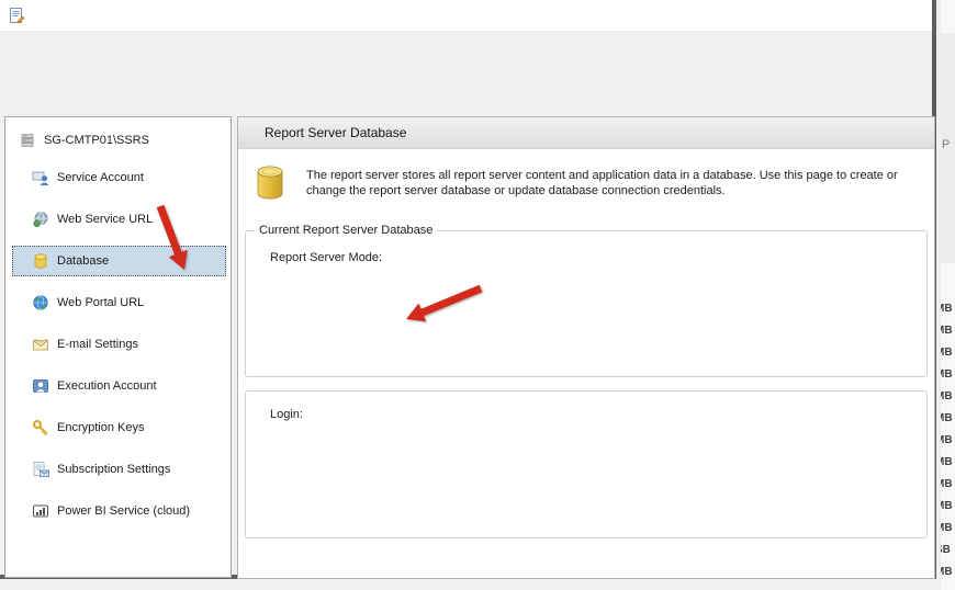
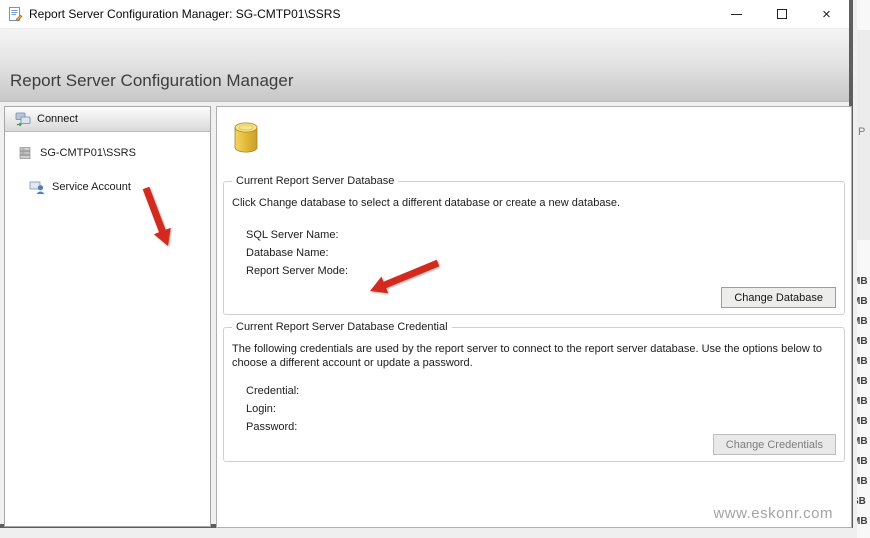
  P
  MB
  MB
  MB
  MB
  MB
  MB
  MB
  MB
  MB
  MB
  MB
  MB
+ Report Server Configuration Manager: SG-CMTP01\SSRS
+ ×
+ Report Server Configuration Manager
+ Connect
  SG-CMTP01\SSRS
  Service Account
- Web Service URL
- Database
- Web Portal URL
- E-mail Settings
- Execution Account
- Encryption Keys
- Subscription Settings
- Power BI Service (cloud)
- Report Server Database
- The report server stores all report server content and application data in a database. Use this page to create or change the report server database or update database connection credentials.
  Current Report Server Database
+ Click Change database to select a different database or create a new database.
+ SQL Server Name:
+ Database Name:
  Report Server Mode:
+ Change Database
+ Current Report Server Database Credential
+ The following credentials are used by the report server to connect to the report server database. Use the options below to choose a different account or update a password.
+ Credential:
  Login:
+ Password:
+ Change Credentials
+ www.eskonr.com
